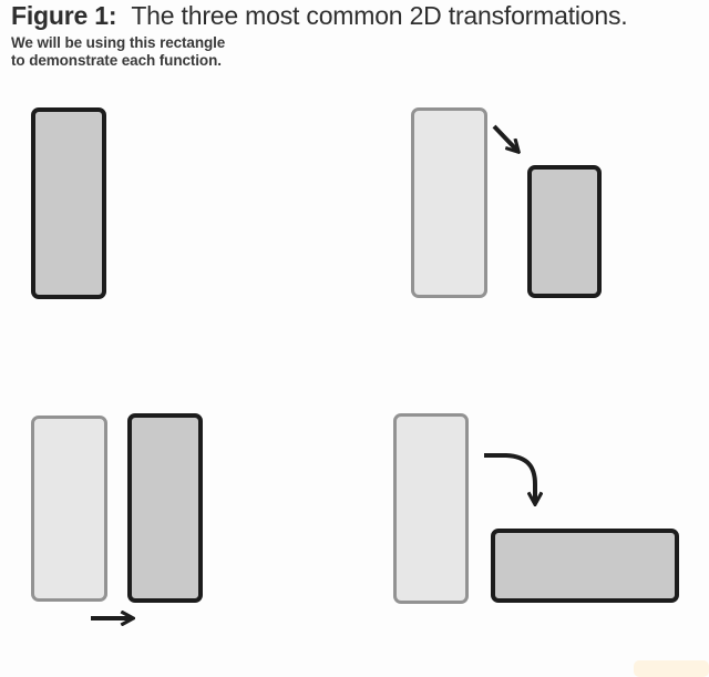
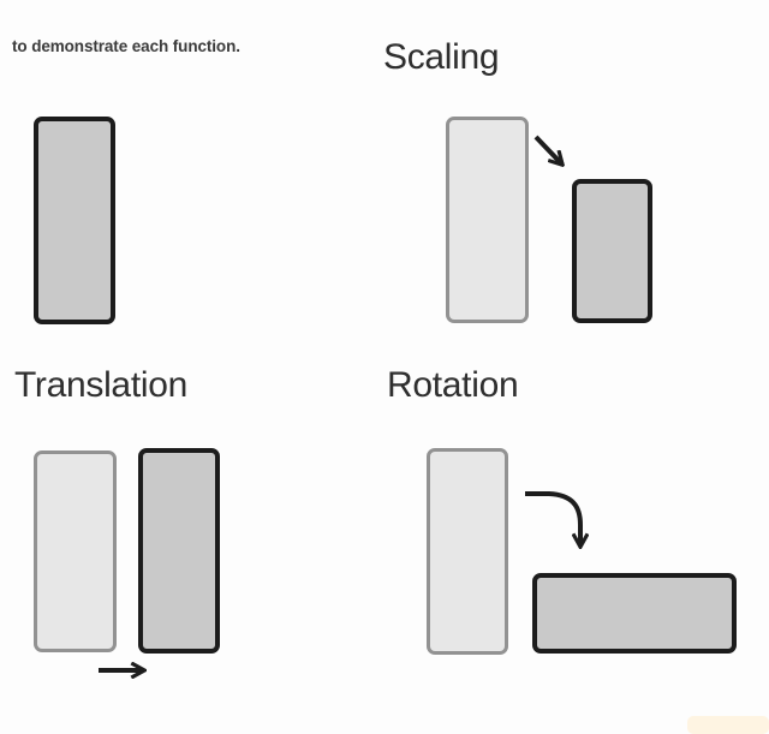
- Figure 1: The three most common 2D transformations.
- We will be using this rectangle
  to demonstrate each function.
+ Scaling
+ Translation
+ Rotation
